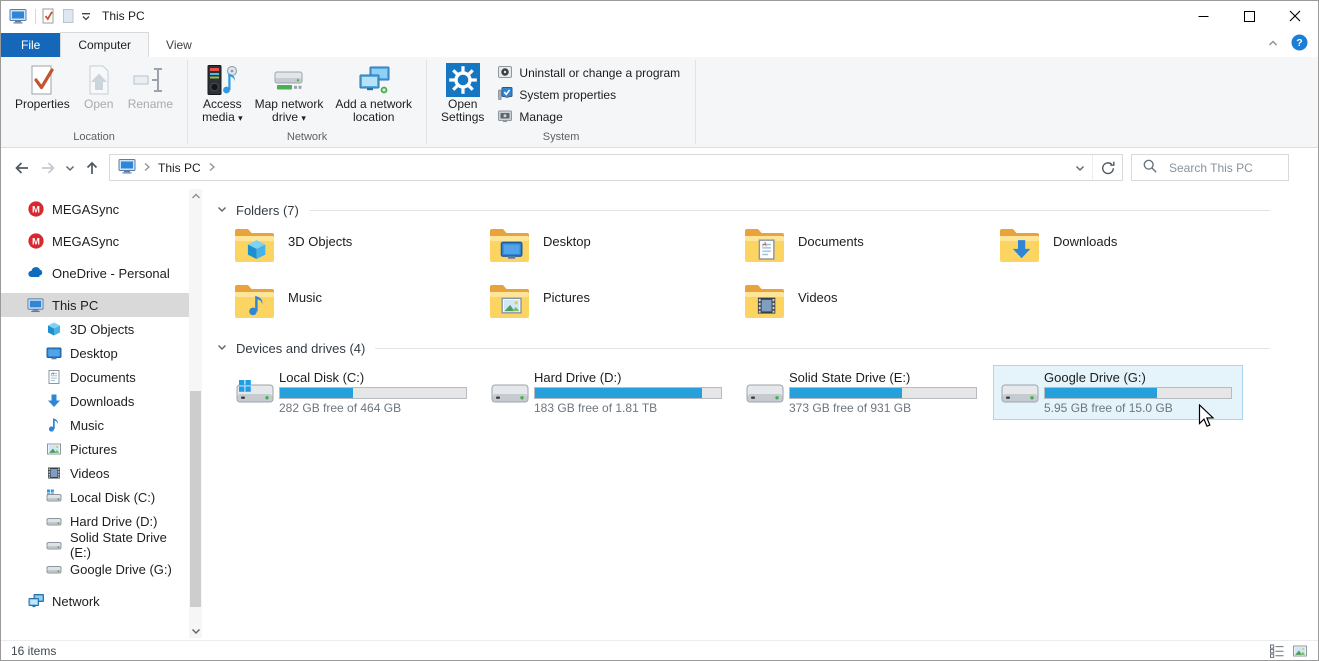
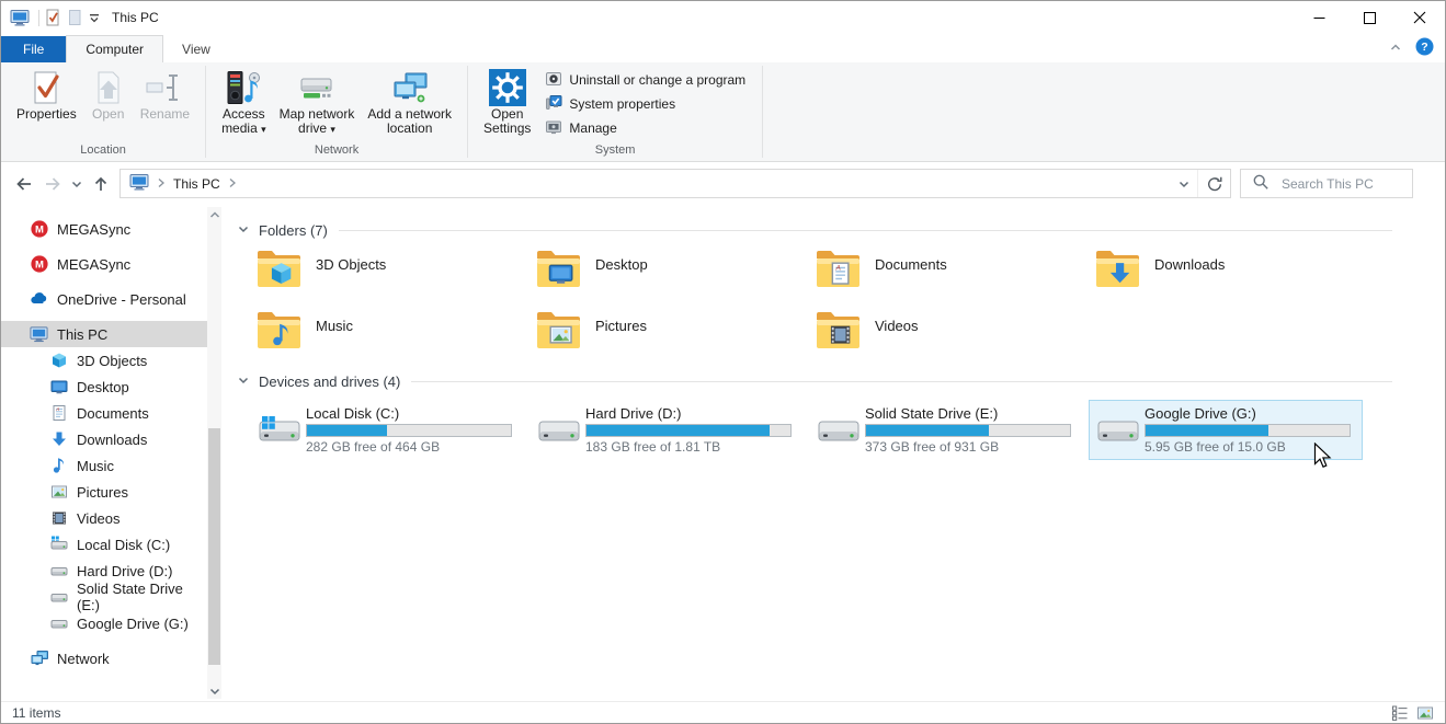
  This PC
  File
  Computer
  View
  ?
  Properties
  Open
  Rename
  Location
  Access
  media ▾
  Map network
  drive ▾
  Add a network
  location
  Network
  Open
  Settings
  Uninstall or change a program
  System properties
  Manage
  System
  This PC
  Search This PC
  M
  MEGASync
  M
  MEGASync
  OneDrive - Personal
  This PC
  3D Objects
  Desktop
  Documents
  Downloads
  Music
  Pictures
  Videos
  Local Disk (C:)
  Hard Drive (D:)
  Solid State Drive (E:)
  Google Drive (G:)
  Network
  Folders (7)
  3D Objects
  Desktop
  Documents
  Downloads
  Music
  Pictures
  Videos
  Devices and drives (4)
  Local Disk (C:)
  282 GB free of 464 GB
  Hard Drive (D:)
  183 GB free of 1.81 TB
  Solid State Drive (E:)
  373 GB free of 931 GB
  Google Drive (G:)
  5.95 GB free of 15.0 GB
- 16 items
+ 11 items
